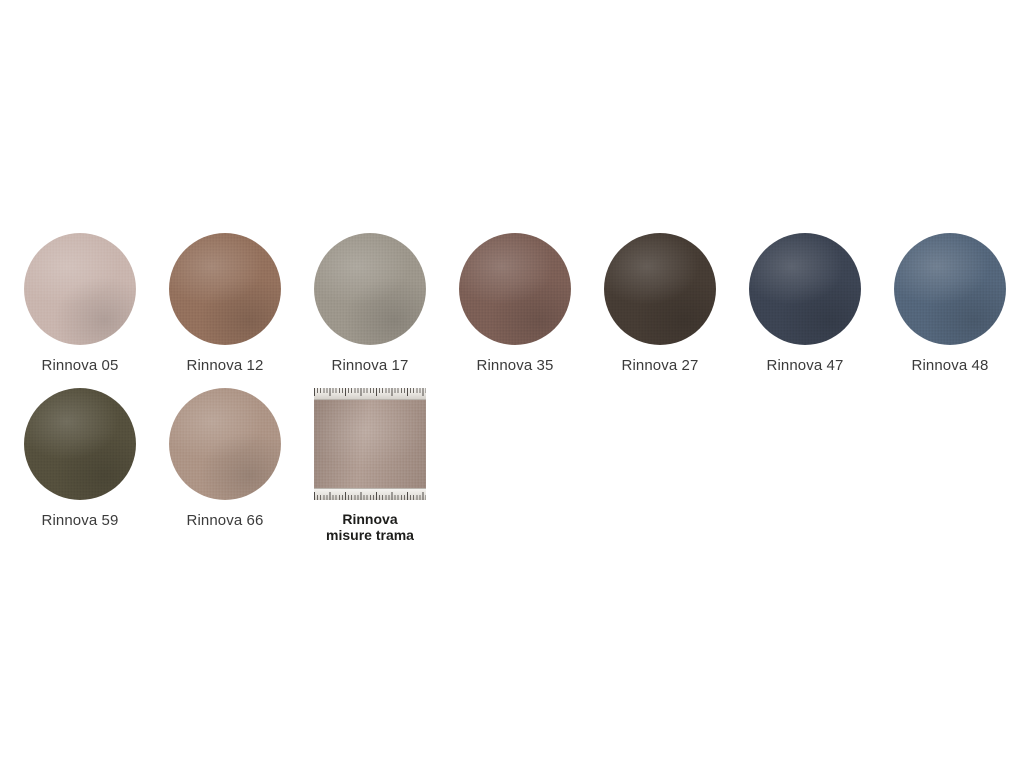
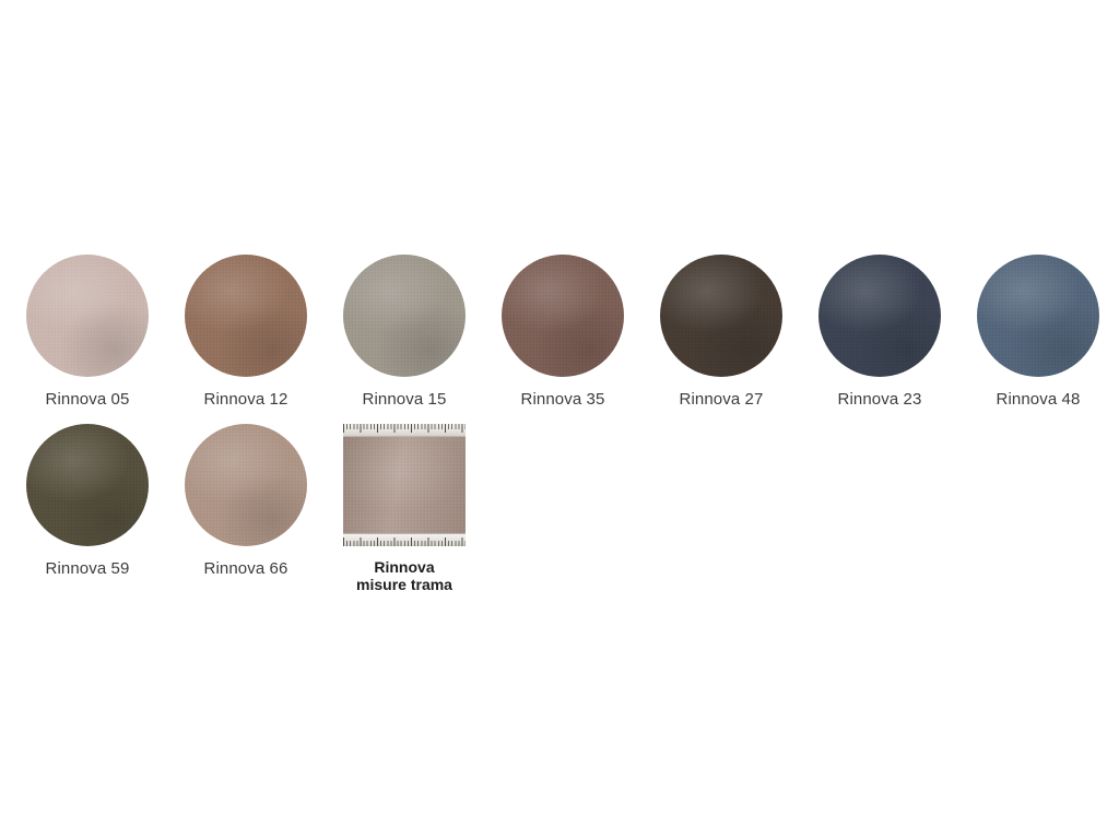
  Rinnova 05
  Rinnova 12
- Rinnova 17
+ Rinnova 15
  Rinnova 35
  Rinnova 27
- Rinnova 47
+ Rinnova 23
  Rinnova 48
  Rinnova 59
  Rinnova 66
  Rinnova
  misure trama
